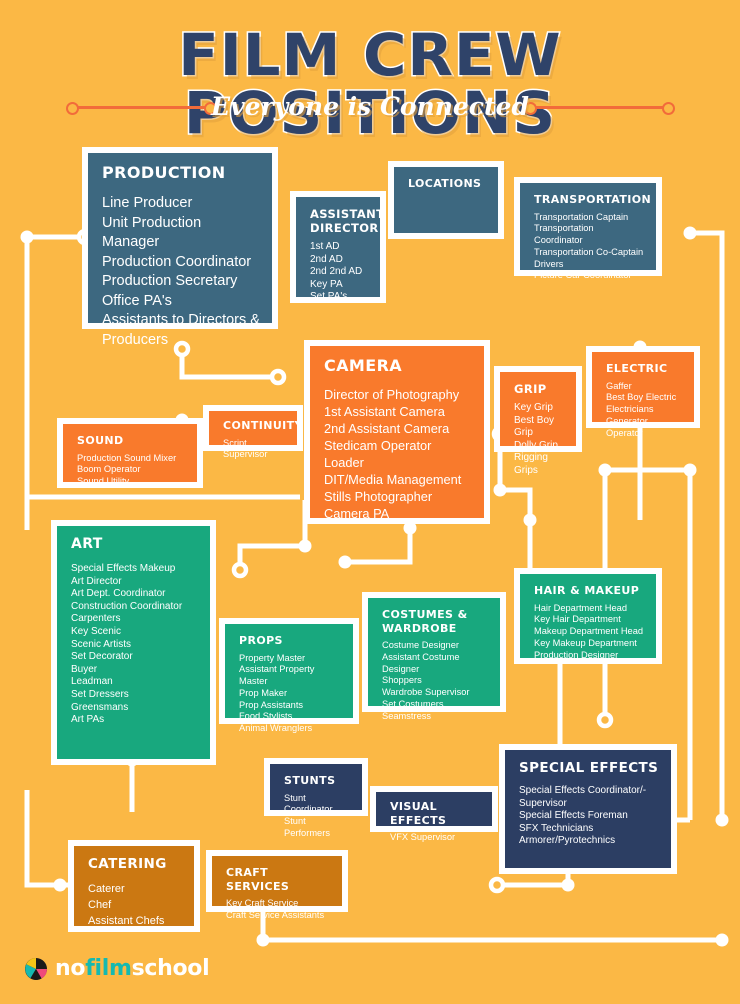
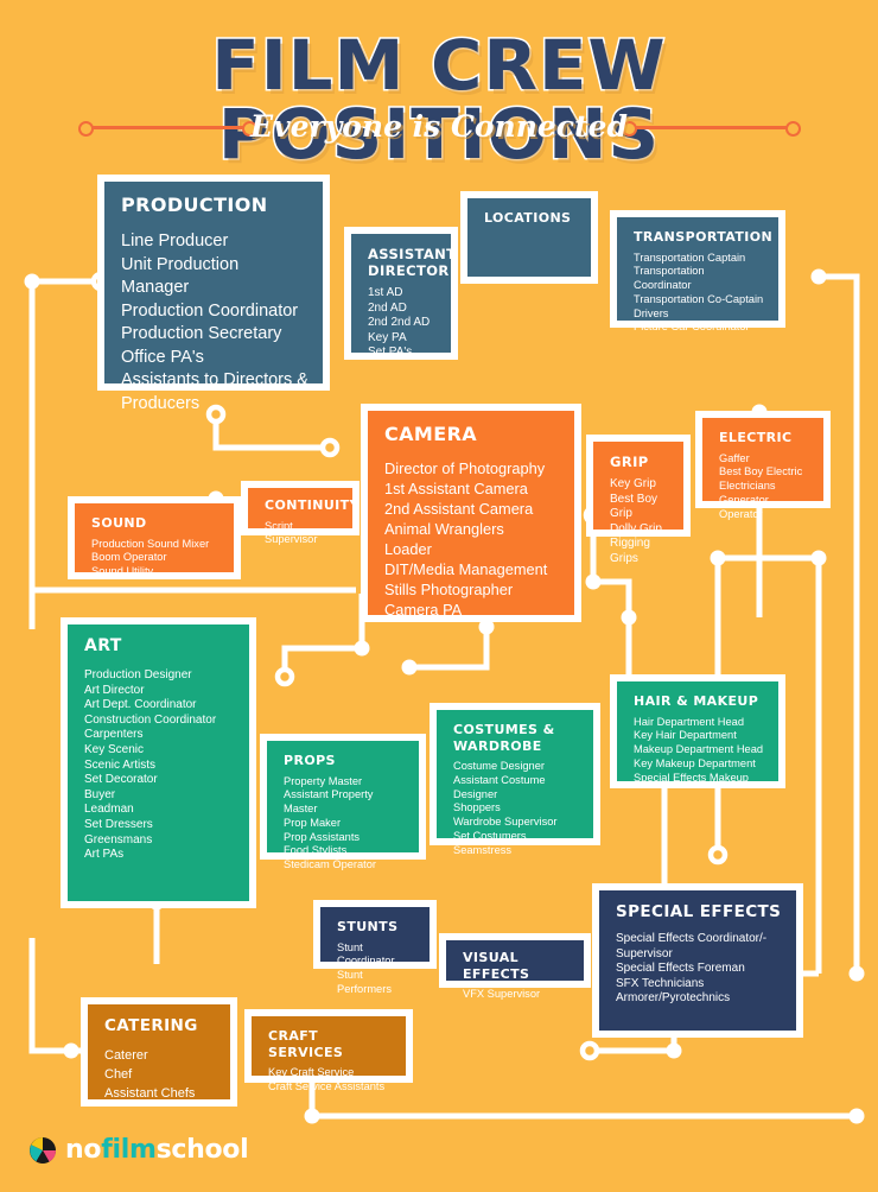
  FILM CREW OSITION
  Everyone is Connected
  PRODUCTION
  Line Producer
  Unit Production Manager
  Production Coordinator
  Production Secretary
  Office PA's
  Assistants to Directors &
  Producers
  ASSISTANT DIRECTOR
  1st AD
  2nd AD
  2nd 2nd AD
  Key PA
  Set PA's
  LOCATIONS
  TRANSPORTATION
  Transportation Captain
  Transportation Coordinator
  Transportation Co-Captain
  Drivers
  Picture Car Coordinator
  CAMERA
  Director of Photography
  1st Assistant Camera
  2nd Assistant Camera
- Stedicam Operator
+ Animal Wranglers
  Loader
  DIT/Media Management
  Stills Photographer
  Camera PA
  GRIP
  Key Grip
  Best Boy Grip
  Dolly Grip
  Rigging Grips
  ELECTRIC
  Gaffer
  Best Boy Electric
  Electricians
  Generator Operator
  CONTINUITY
  Script Supervisor
  SOUND
  Production Sound Mixer
  Boom Operator
  Sound Utility
  ART
- Special Effects Makeup
+ Production Designer
  Art Director
  Art Dept. Coordinator
  Construction Coordinator
  Carpenters
  Key Scenic
  Scenic Artists
  Set Decorator
  Buyer
  Leadman
  Set Dressers
  Greensmans
  Art PAs
  PROPS
  Property Master
  Assistant Property Master
  Prop Maker
  Prop Assistants
  Food Stylists
- Animal Wranglers
+ Stedicam Operator
  COSTUMES & WARDROBE
  Costume Designer
  Assistant Costume Designer
  Shoppers
  Wardrobe Supervisor
  Set Costumers
  Seamstress
  HAIR & MAKEUP
  Hair Department Head
  Key Hair Department
  Makeup Department Head
  Key Makeup Department
- Production Designer
+ Special Effects Makeup
  STUNTS
  Stunt Coordinator
  Stunt Performers
  VISUAL EFFECTS
  VFX Supervisor
  SPECIAL EFFECTS
  Special Effects Coordinator/-
  Supervisor
  Special Effects Foreman
  SFX Technicians
  Armorer/Pyrotechnics
  CATERING
  Caterer
  Chef
  Assistant Chefs
  CRAFT SERVICES
  Key Craft Service
  Craft Service Assistants
  nofilmschool
